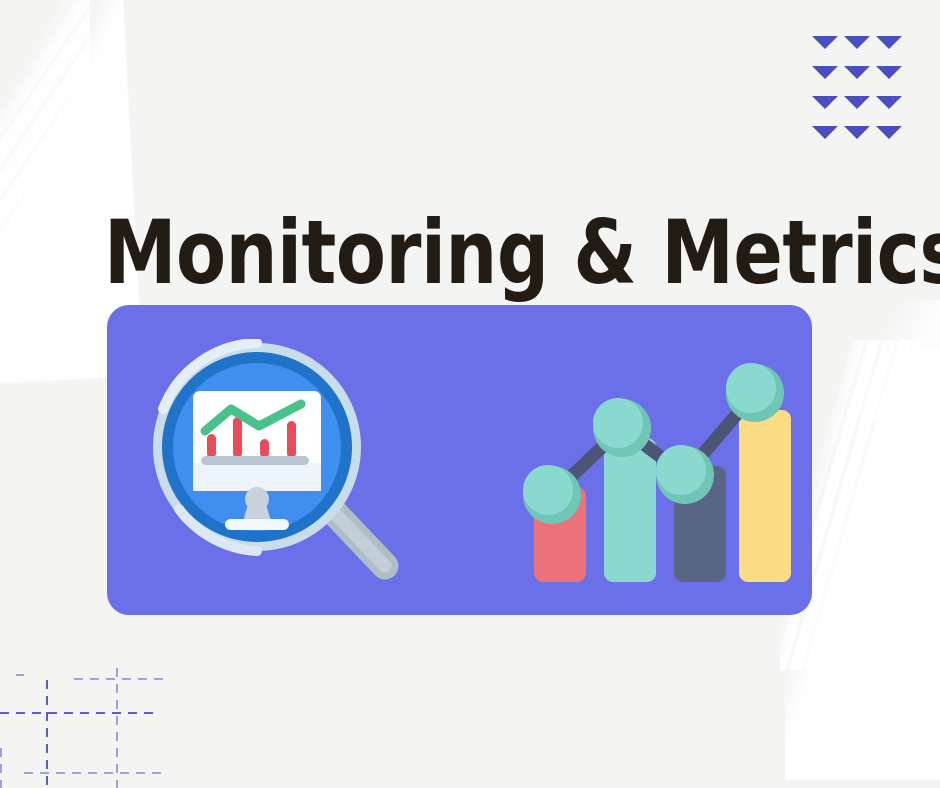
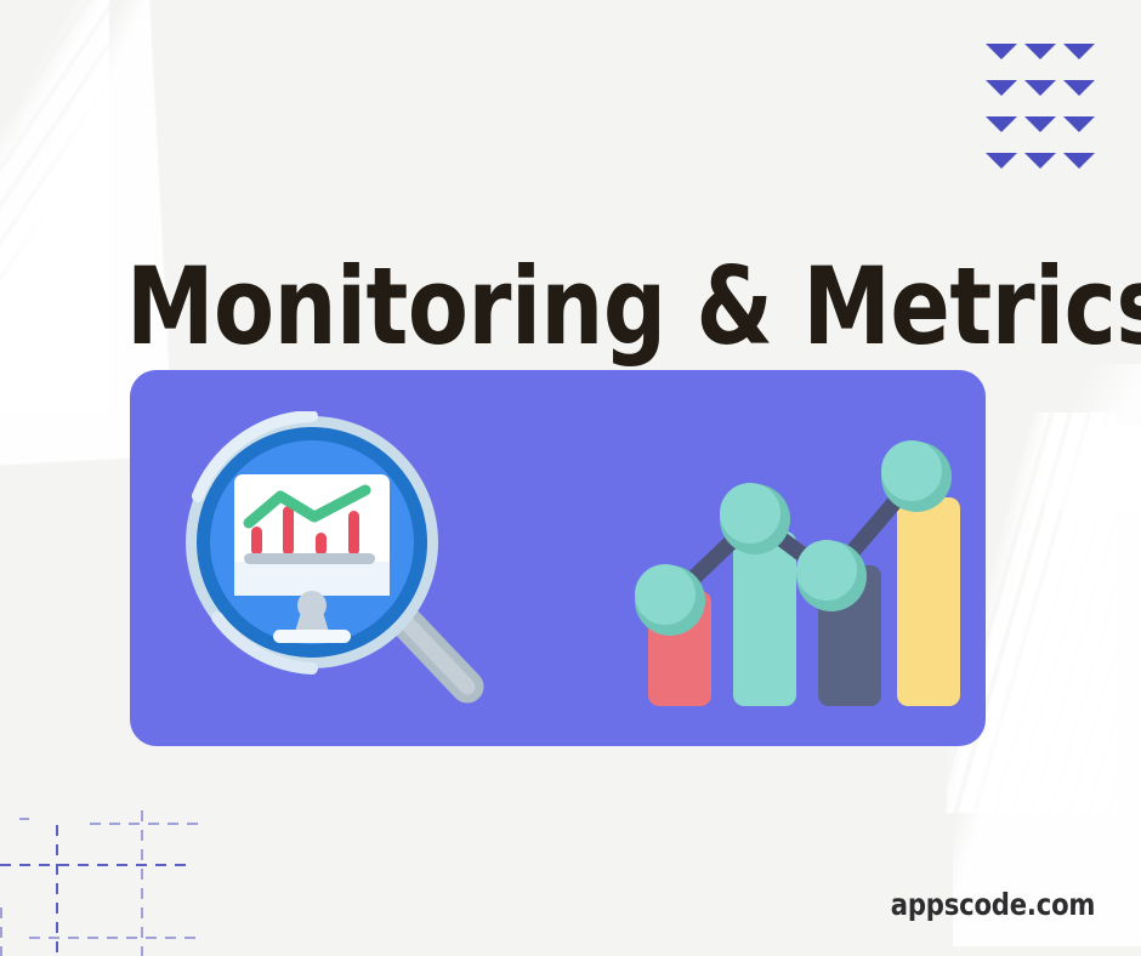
  Monitoring & Metric
+ appscode.com
